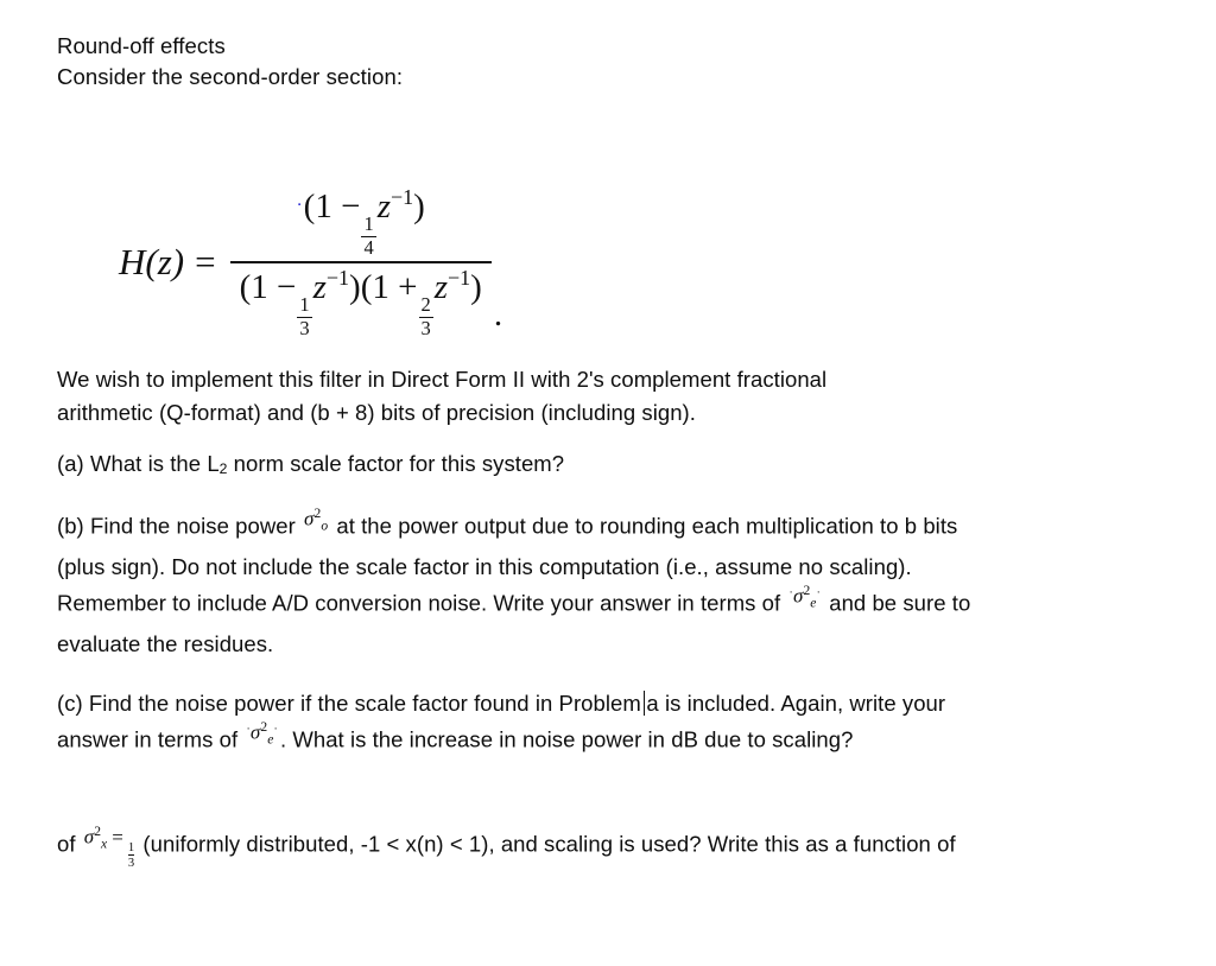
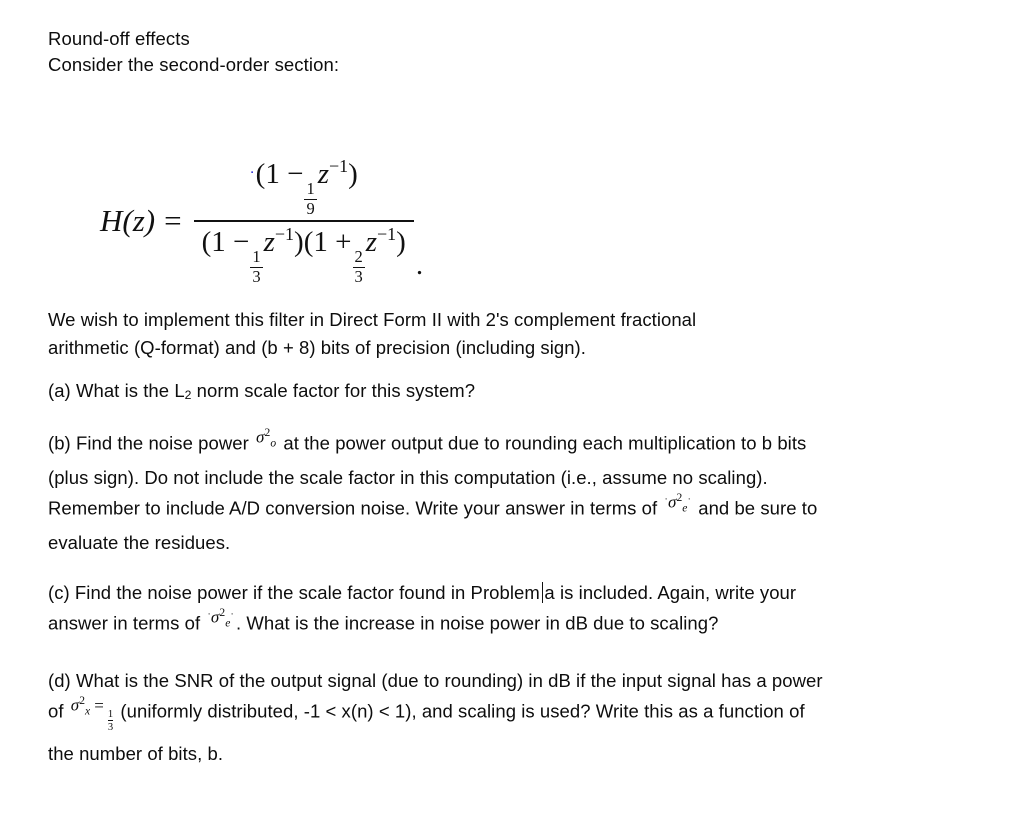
  Round-off effects
  Consider the second-order section:
  H(z)
  =
  ·(1 −
  1
- 4
+ 9
  z−1)
  (1 −
  1
  3
  z−1)(1 +
  2
  3
  z−1)
  .
  We wish to implement this filter in Direct Form II with 2's complement fractional
  arithmetic (Q-format) and (b + 8) bits of precision (including sign).
  (a) What is the L2 norm scale factor for this system?
  (b) Find the noise power σ2o at the power output due to rounding each multiplication to b bits
  (plus sign). Do not include the scale factor in this computation (i.e., assume no scaling).
  Remember to include A/D conversion noise. Write your answer in terms of ·σ2e· and be sure to
  evaluate the residues.
  (c) Find the noise power if the scale factor found in Problem a is included. Again, write your
  answer in terms of ·σ2e·. What is the increase in noise power in dB due to scaling?
+ (d) What is the SNR of the output signal (due to rounding) in dB if the input signal has a power
  of σ2x =
  1
  3
  (uniformly distributed, -1 < x(n) < 1), and scaling is used? Write this as a function of
+ the number of bits, b.
